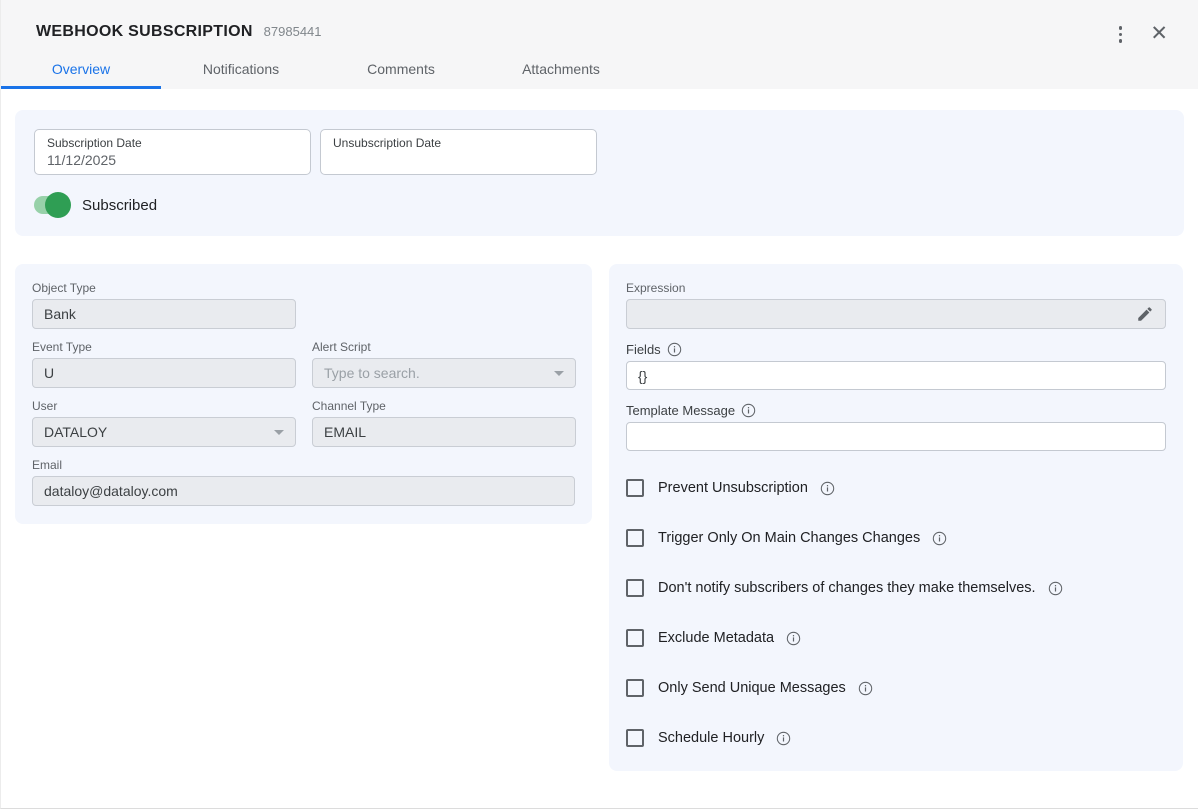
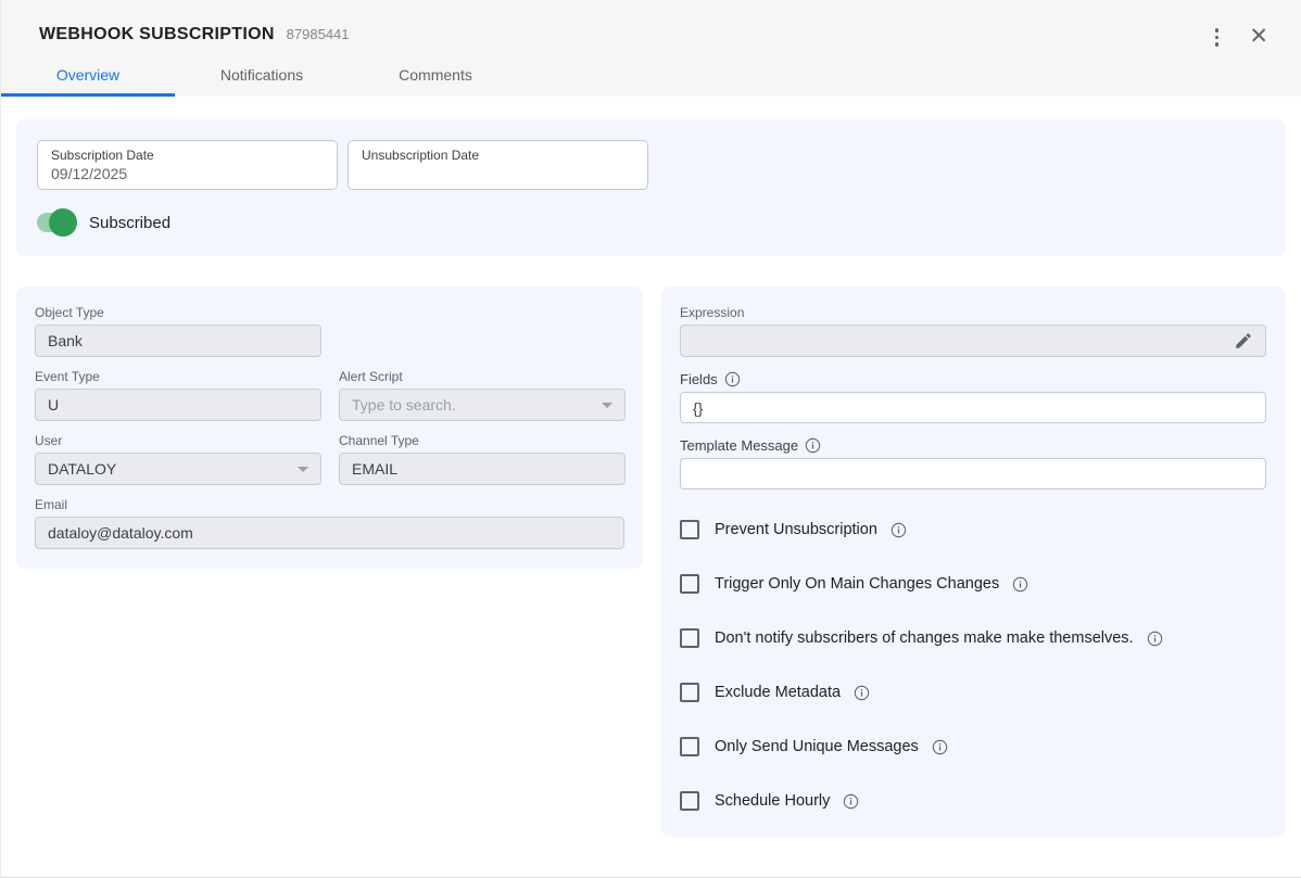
  WEBHOOK SUBSCRIPTION
  87985441
  ✕
  Overview
  Notifications
  Comments
- Attachments
  Subscription Date
- 11/12/2025
+ 09/12/2025
  Unsubscription Date
  Subscribed
  Object Type
  Bank
  Event Type
  U
  Alert Script
  Type to search.
  User
  DATALOY
  Channel Type
  EMAIL
  Email
  dataloy@dataloy.com
  Expression
  Fields
  {}
  Template Message
  Prevent Unsubscription
  Trigger Only On Main Changes Changes
- Don't notify subscribers of changes they make themselves.
+ Don't notify subscribers of changes make make themselves.
  Exclude Metadata
  Only Send Unique Messages
  Schedule Hourly
